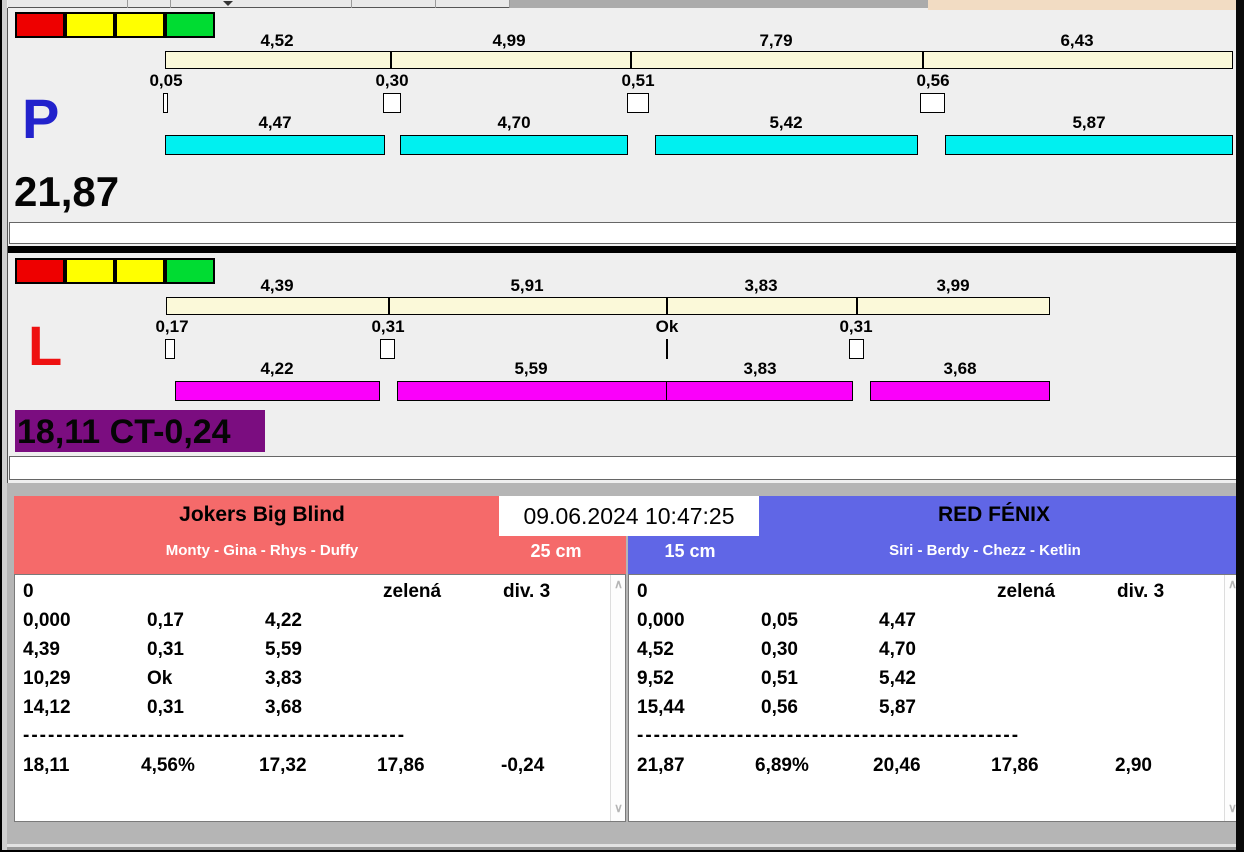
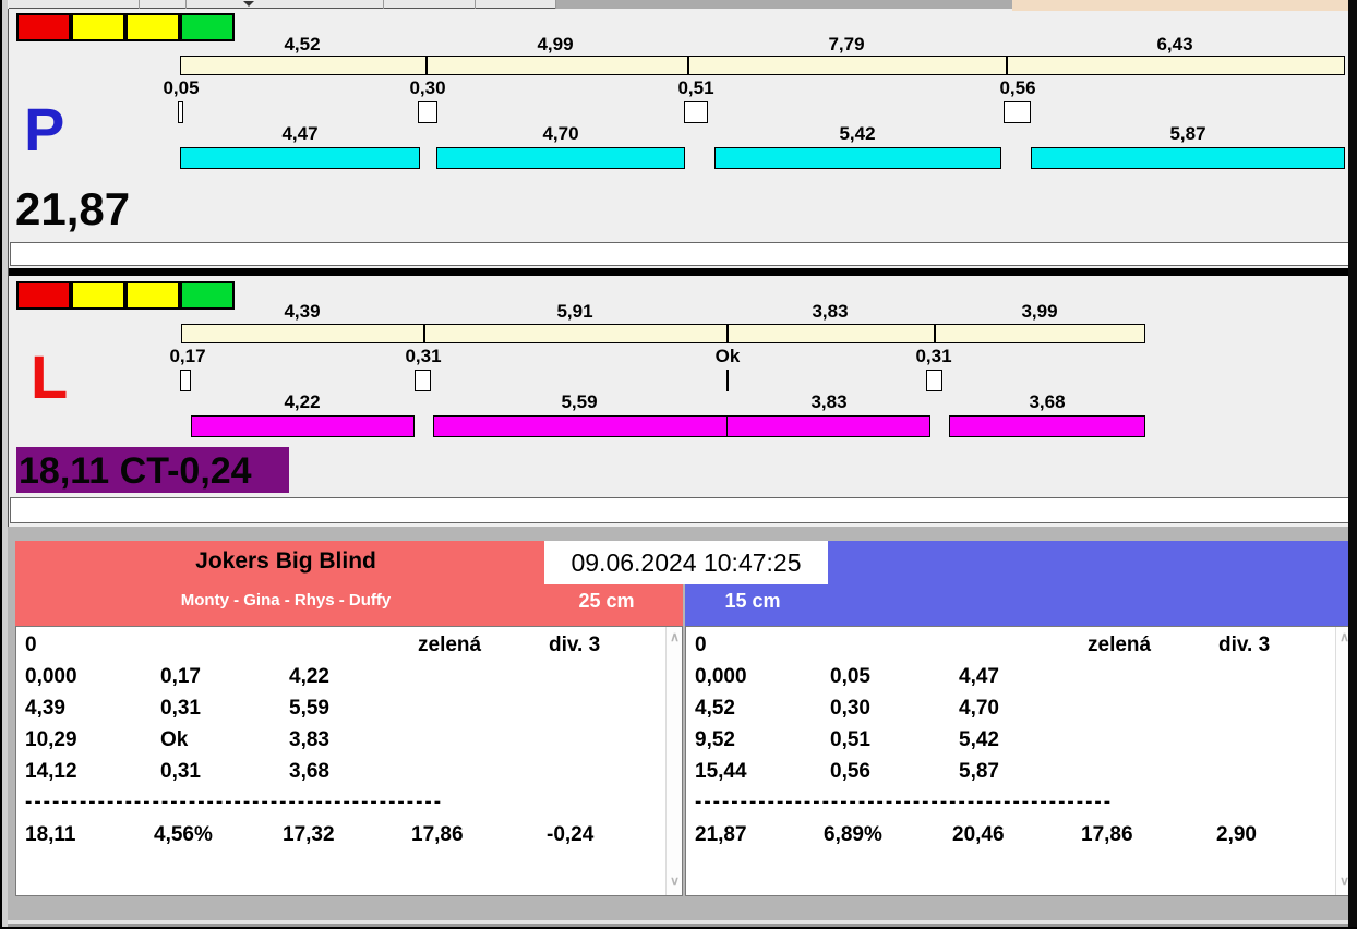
  4,52
  4,99
  7,79
  6,43
  0,05
  0,30
  0,51
  0,56
  4,47
  4,70
  5,42
  5,87
  P
  21,87
  4,39
  5,91
  3,83
  3,99
  0,17
  0,31
  Ok
  0,31
  4,22
  5,59
  3,83
  3,68
  L
  18,11 CT-0,24
  Jokers Big Blind
  Monty - Gina - Rhys - Duffy
  25 cm
- RED FÉNIX
- Siri - Berdy - Chezz - Ketlin
  15 cm
  09.06.2024 10:47:25
  0
  zelená
  div. 3
  0,000
  0,17
  4,22
  4,39
  0,31
  5,59
  10,29
  Ok
  3,83
  14,12
  0,31
  3,68
  ----------------------------------------------
  18,11
  4,56%
  17,32
  17,86
  -0,24
  ∧
  ∨
  0
  zelená
  div. 3
  0,000
  0,05
  4,47
  4,52
  0,30
  4,70
  9,52
  0,51
  5,42
  15,44
  0,56
  5,87
  ----------------------------------------------
  21,87
  6,89%
  20,46
  17,86
  2,90
  ∧
  ∨
